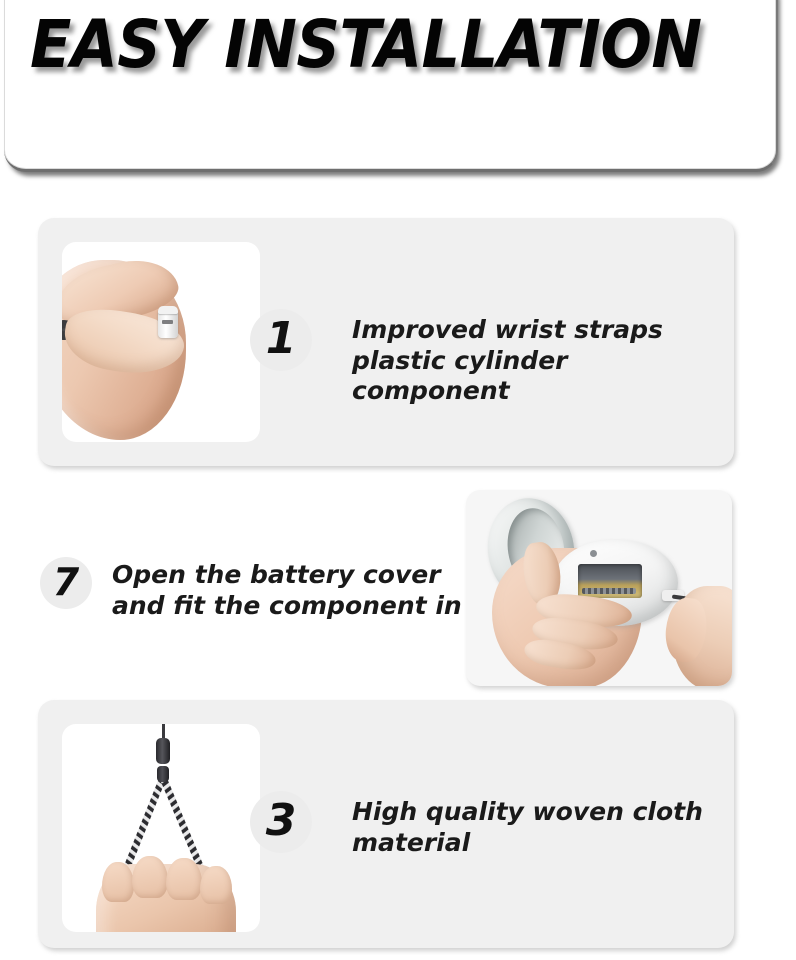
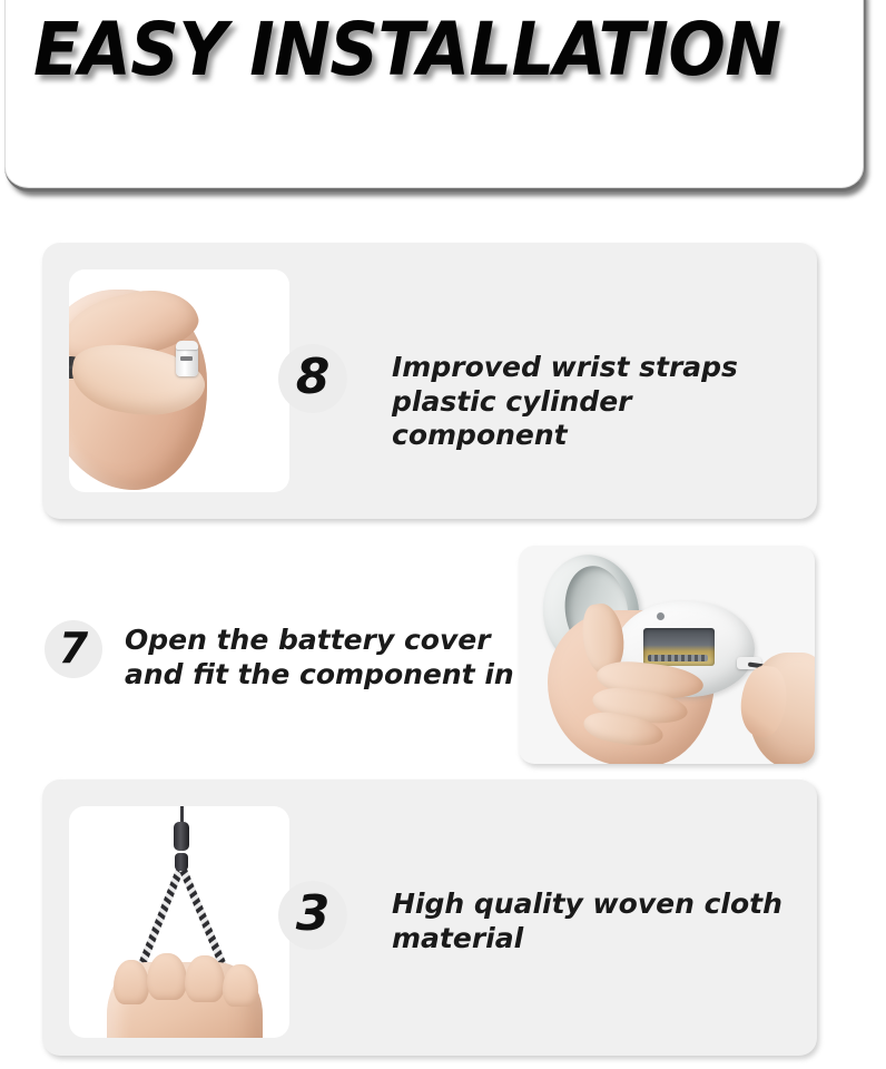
  EASY INSTALLATION
- 1
+ 8
  Improved wrist straps
  plastic cylinder component
  7
  Open the battery cover
  and fit the component in
  3
  High quality woven cloth
  material
